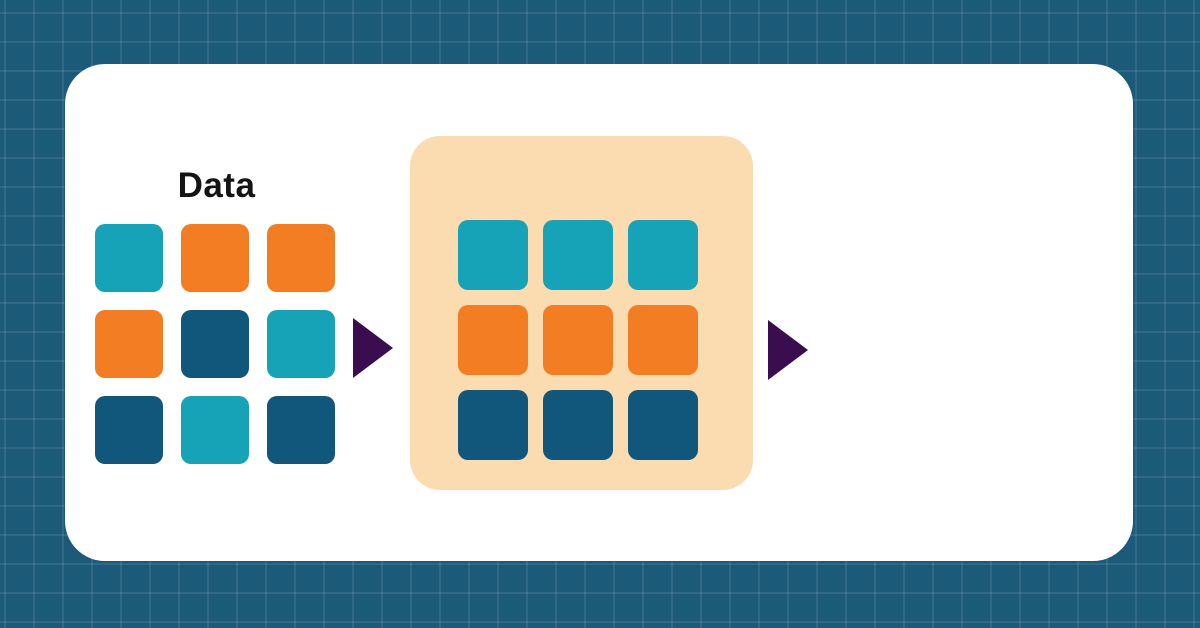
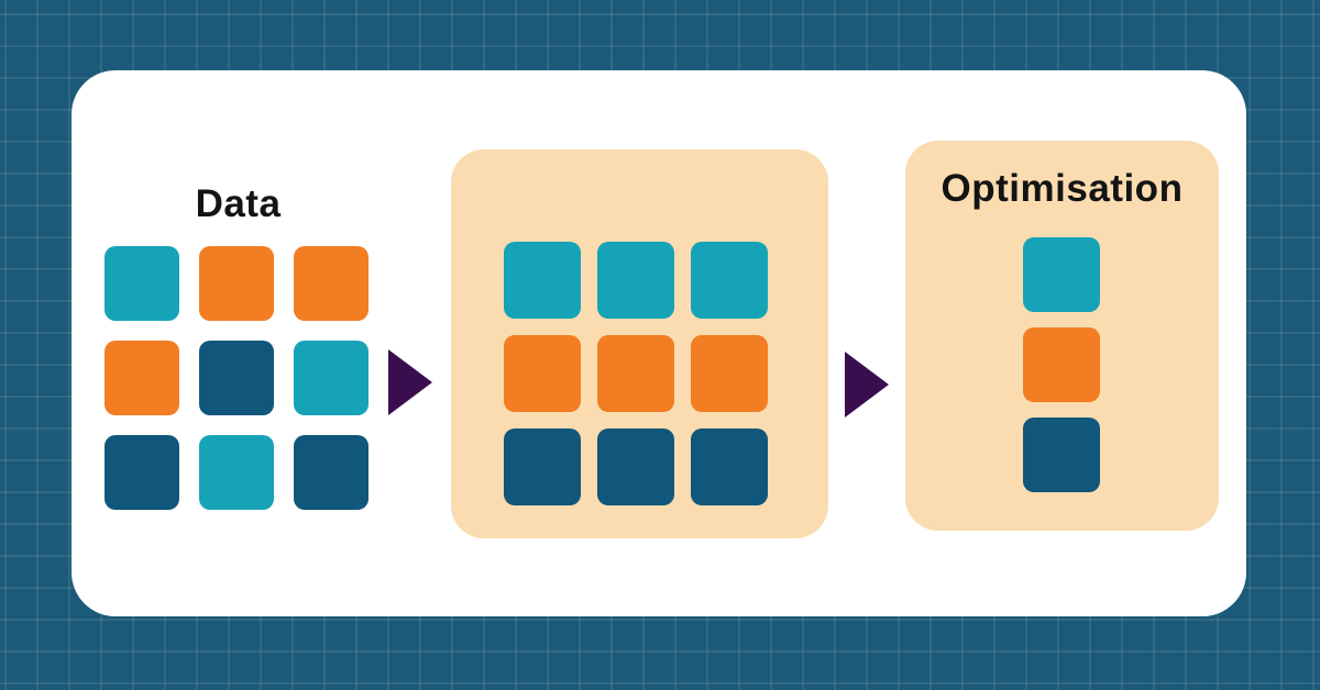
  Data
+ Optimisation
